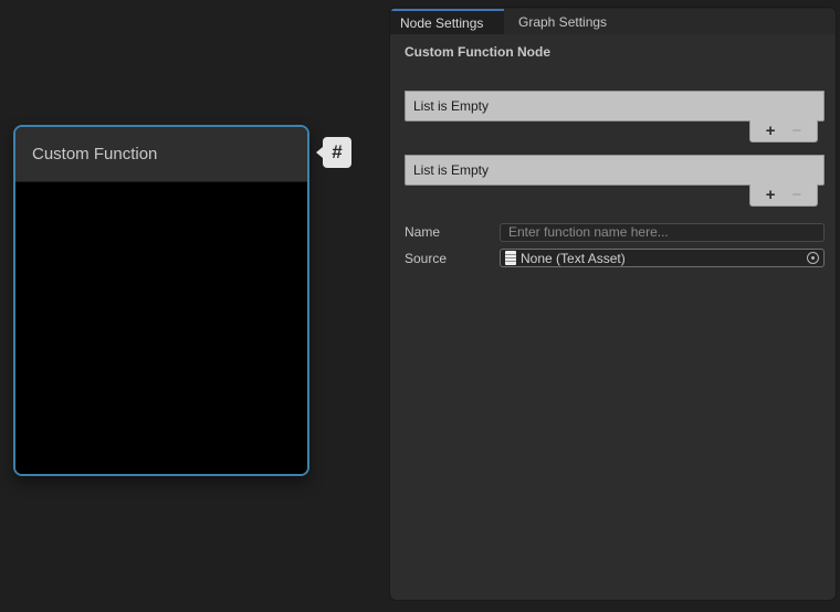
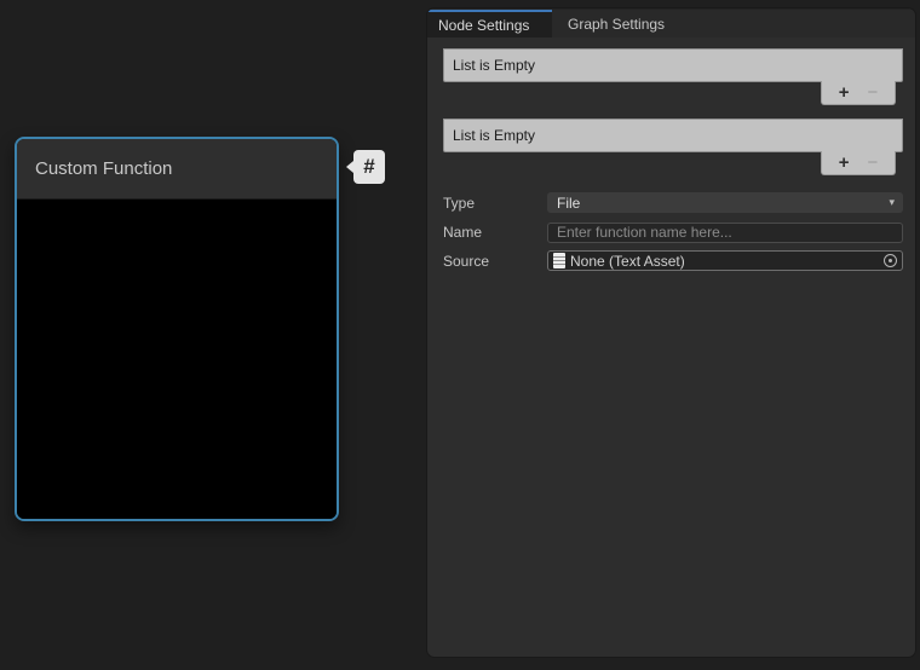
  Custom Function
  #
  Node Settings
  Graph Settings
- Custom Function Node
  List is Empty
  +
  List is Empty
  +
+ Type
+ File
+ ▾
  Name
  Enter function name here...
  Source
  None (Text Asset)
